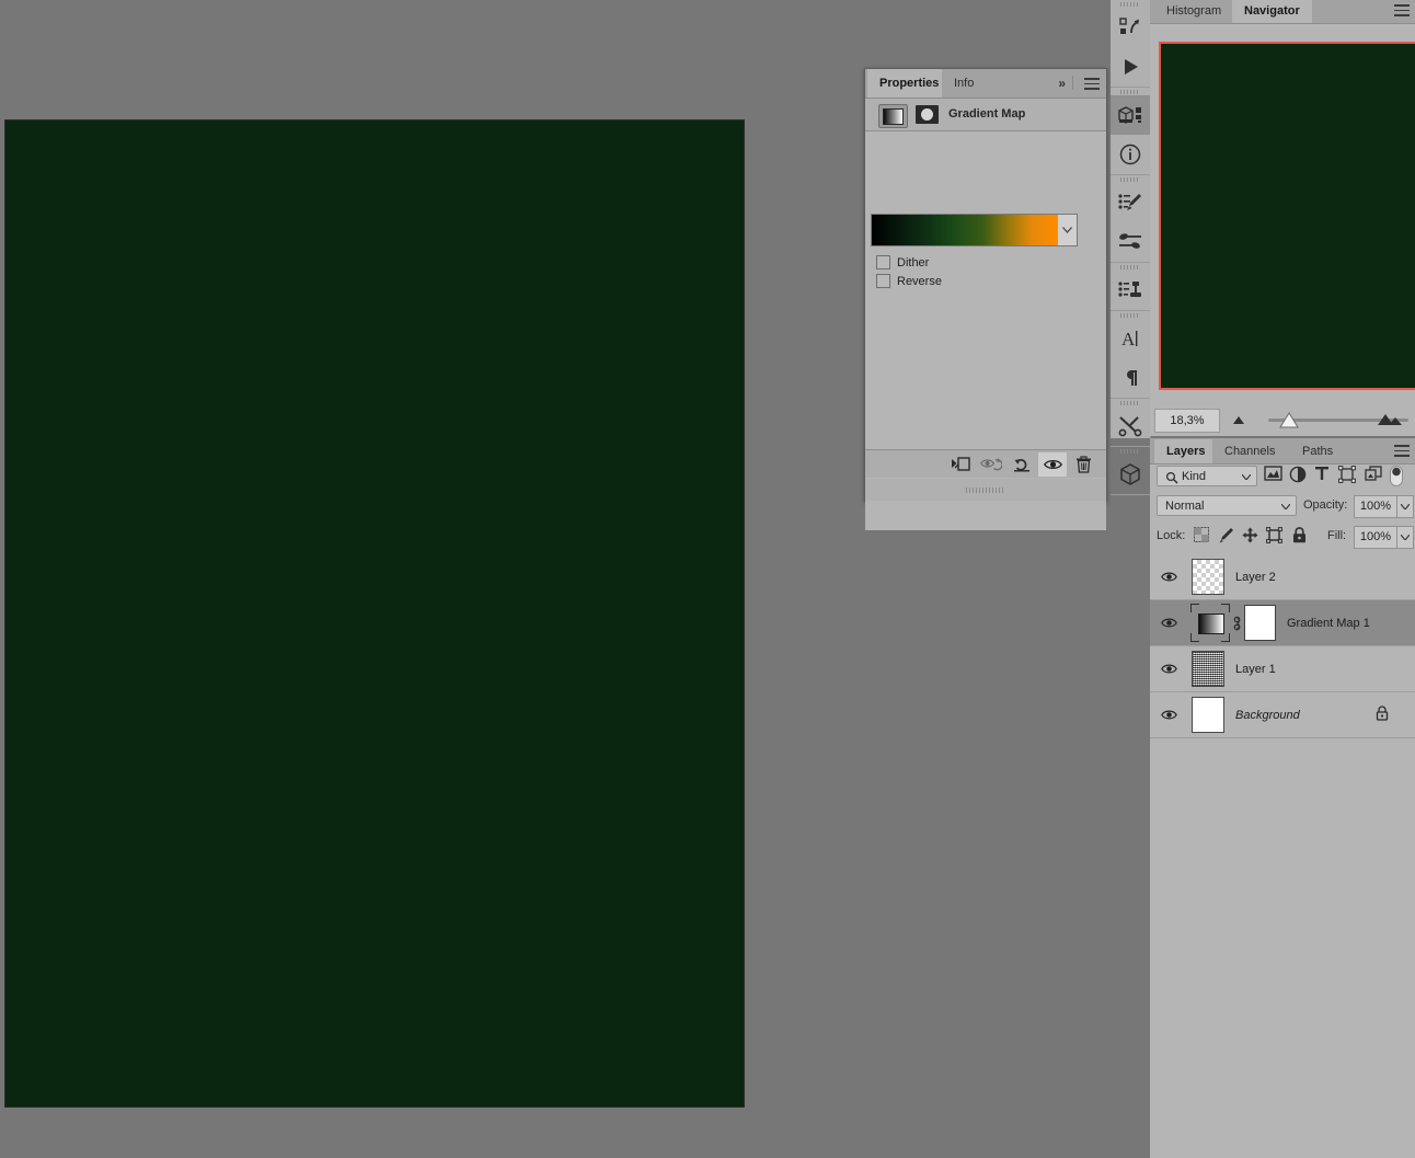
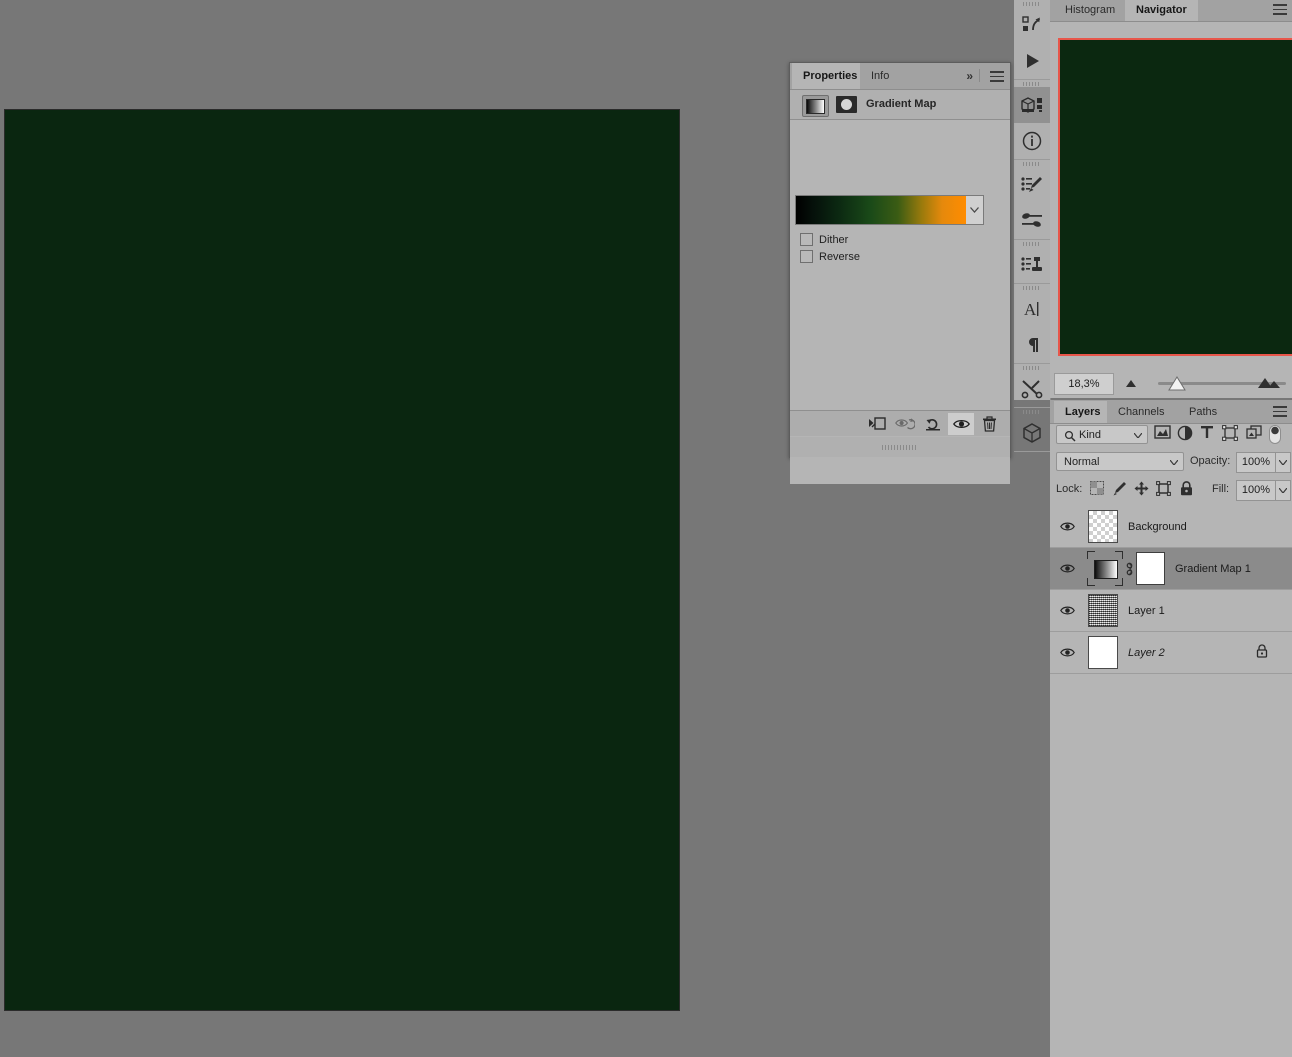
  A
  Histogram
  Navigator
  18,3%
  Layers
  Channels
  Paths
  Kind
  Normal
  Opacity:
  100%
  Lock:
  Fill:
  100%
- Layer 2
+ Background
  Gradient Map 1
  Layer 1
- Background
+ Layer 2
  Properties
  Info
  »
  Gradient Map
  Dither
  Reverse
